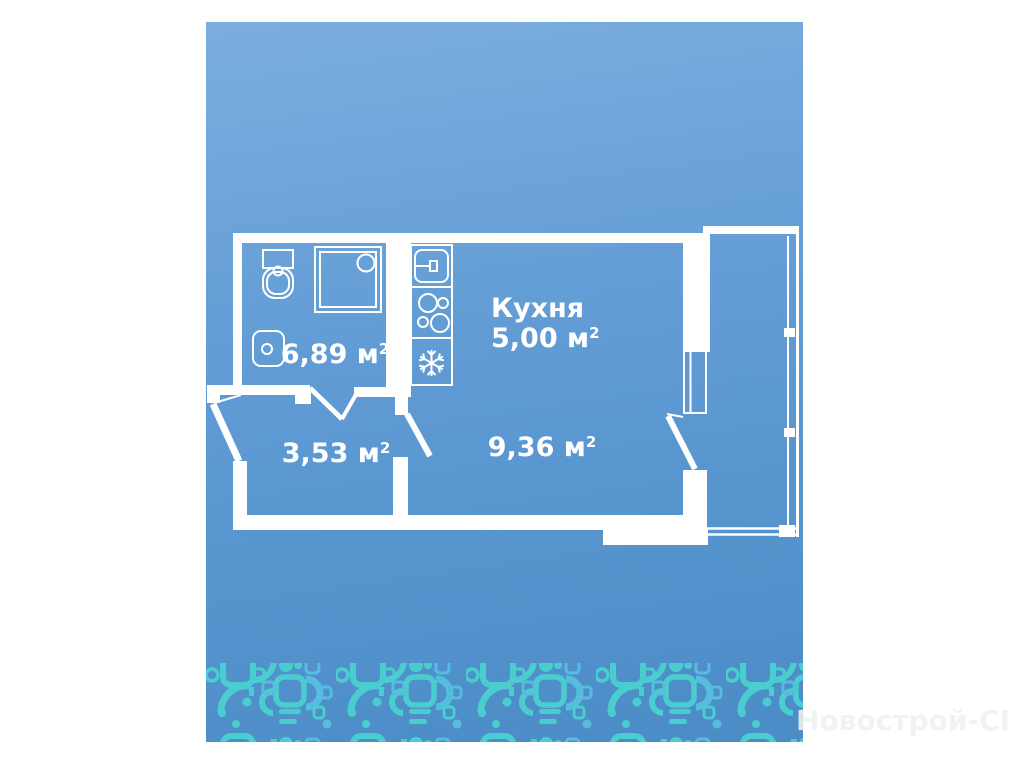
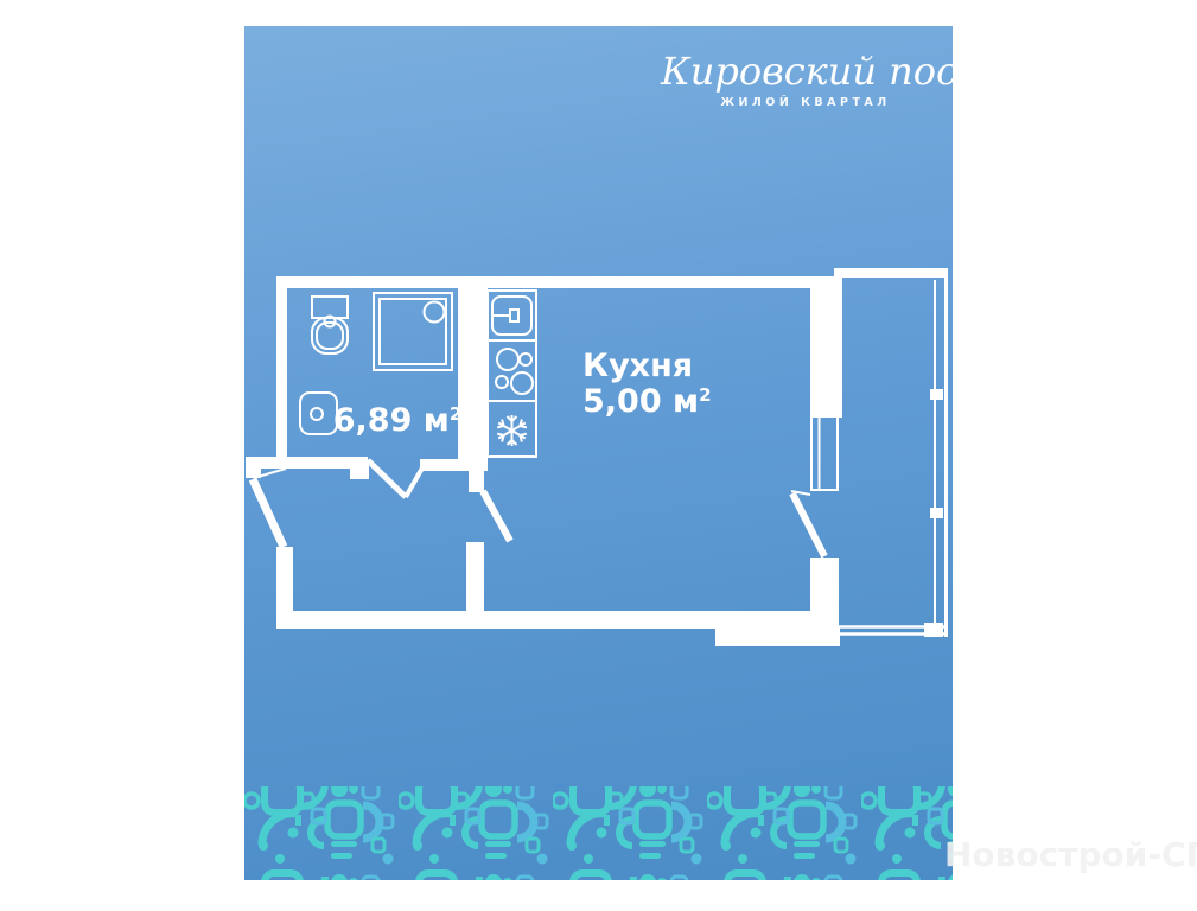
+ Кировский посад
+ ЖИЛОЙ КВАРТАЛ
  6,89 м2
  Кухня
  5,00 м2
- 9,36 м2
- 3,53 м2
  Новострой-С
